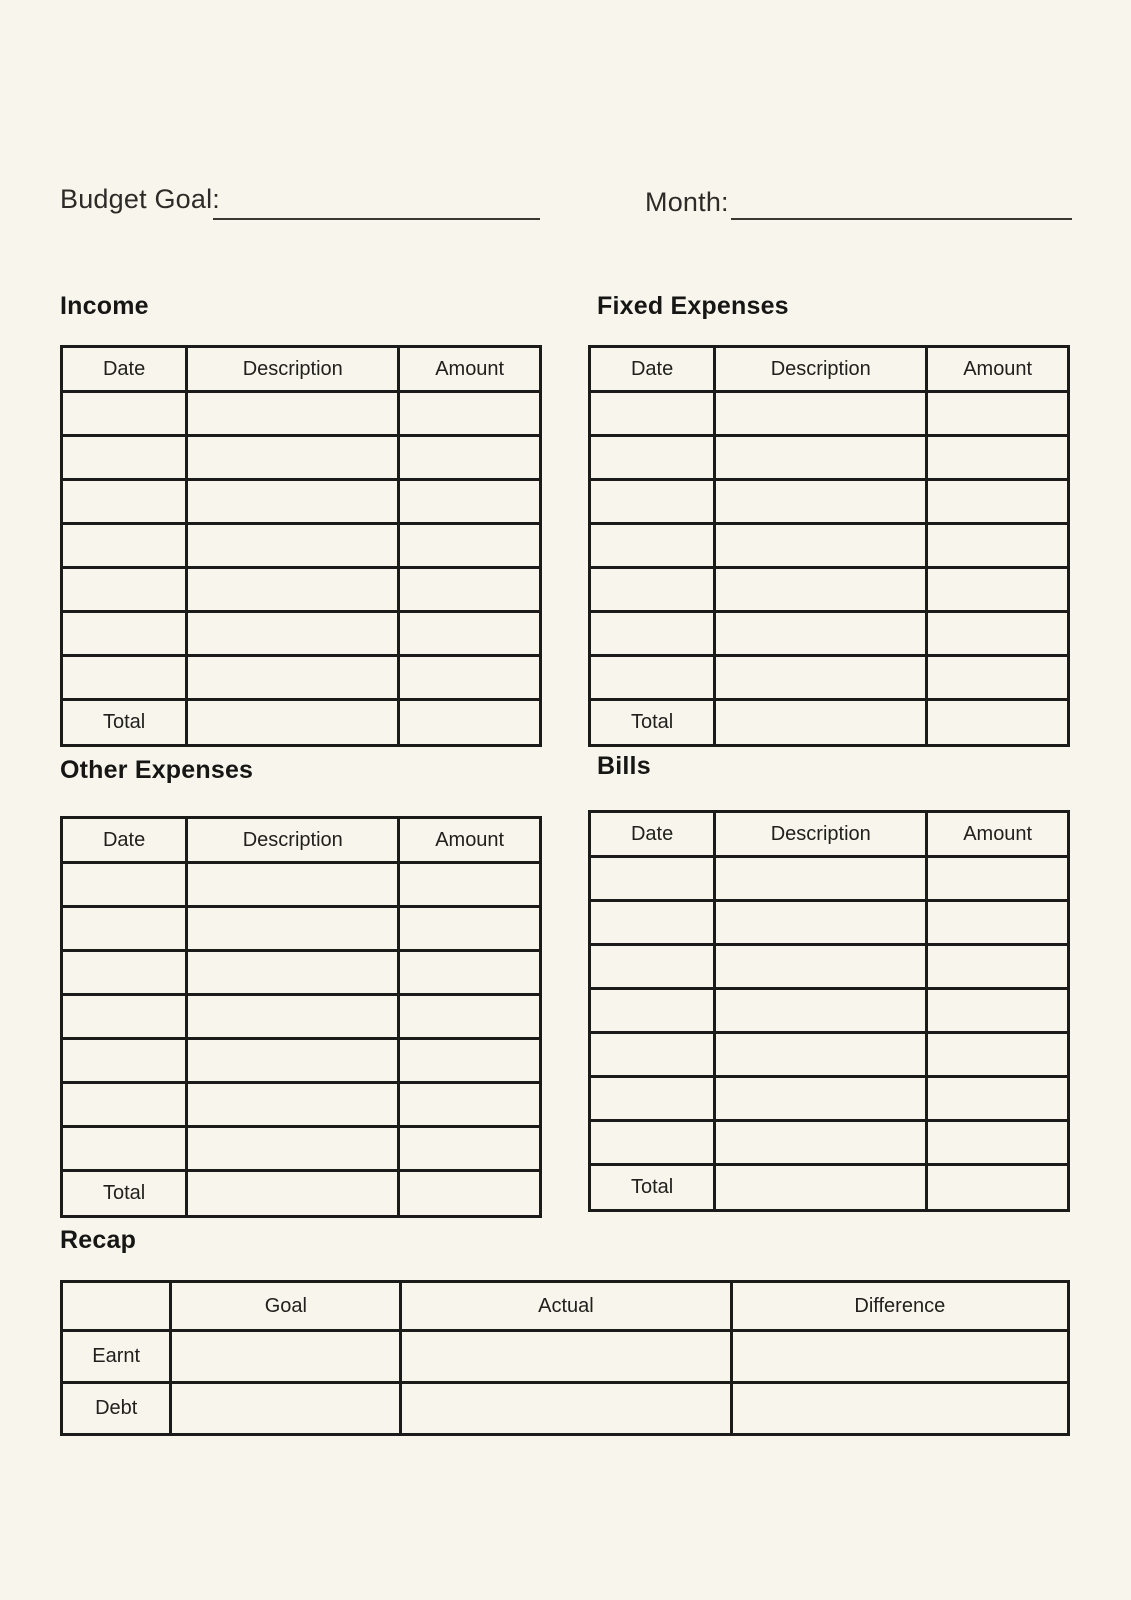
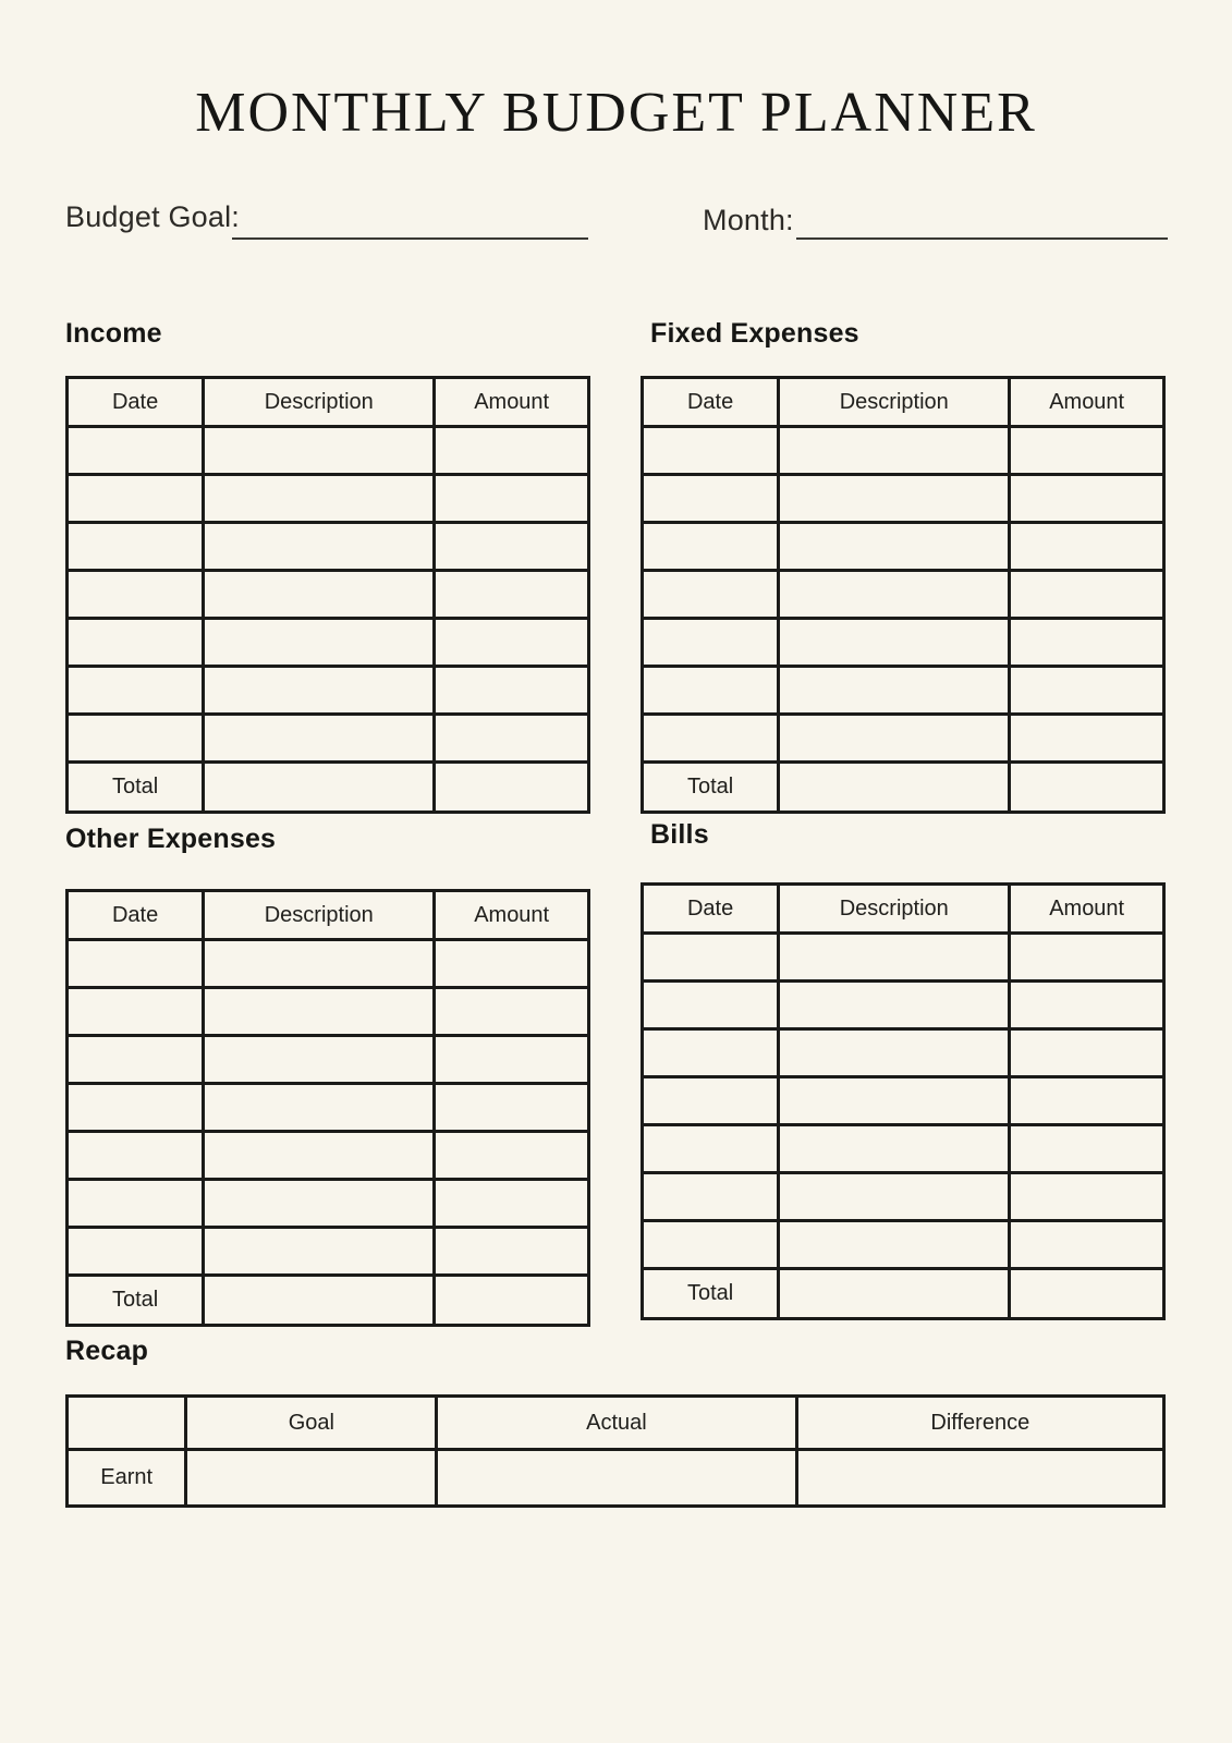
+ MONTHLY BUDGET PLANNER
  Budget Goal:
  Month:
  Income
  Date	Description	Amount
  Total
  Fixed Expenses
  Date	Description	Amount
  Total
  Other Expenses
  Date	Description	Amount
  Total
  Bills
  Date	Description	Amount
  Total
  Recap
  	Goal	Actual	Difference
  Earnt
- Debt
